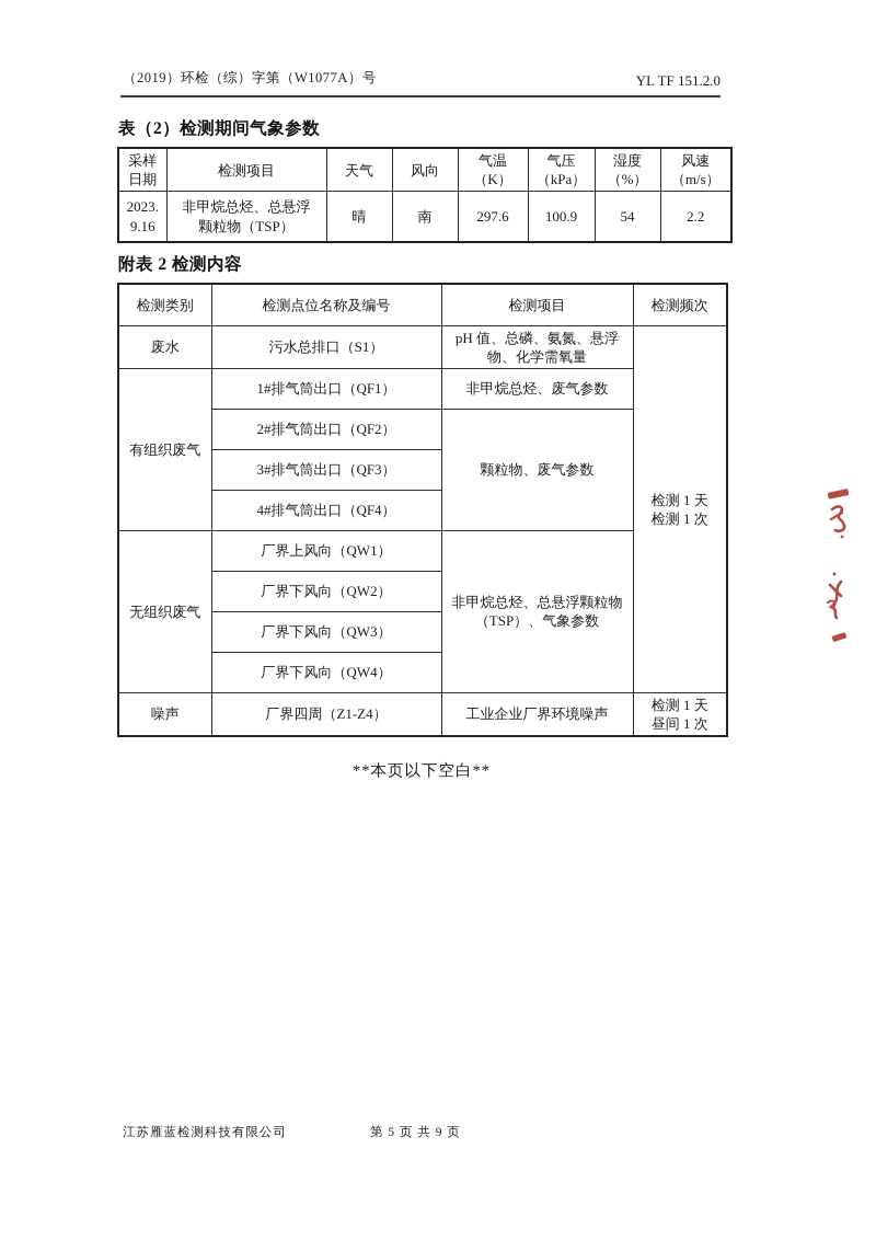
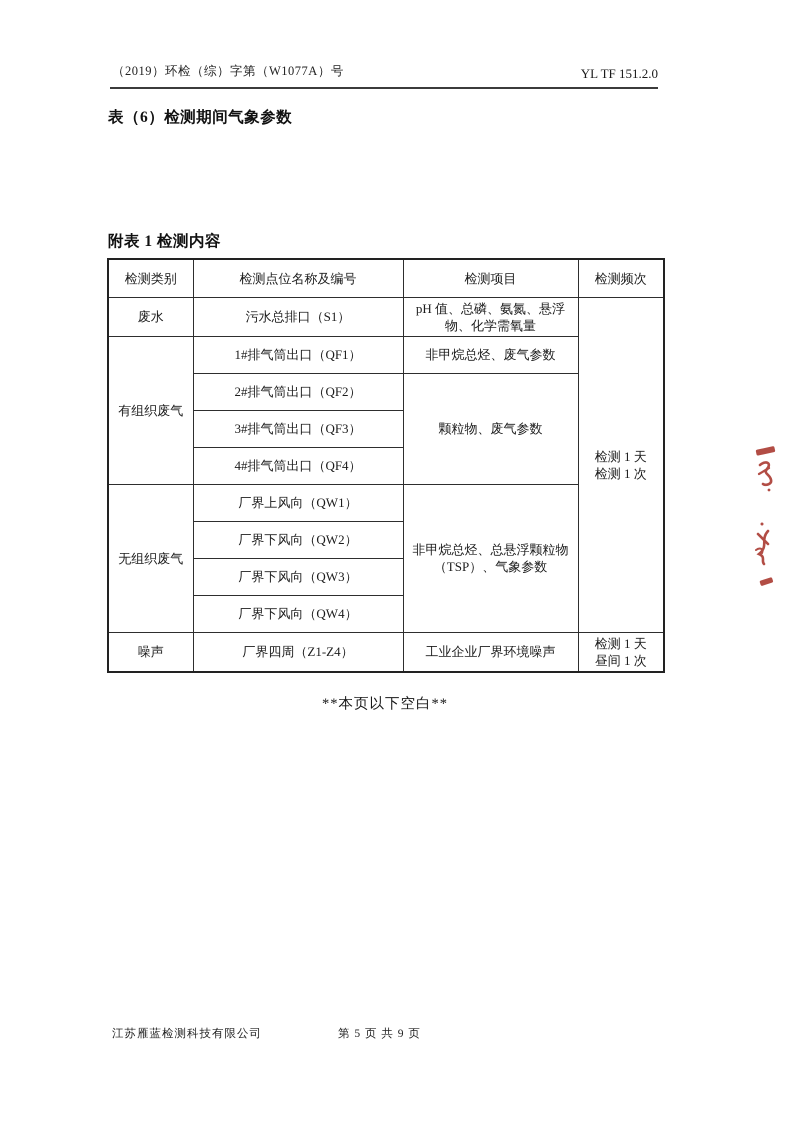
  （2019）环检（综）字第（W1077A）号
  YL TF 151.2.0
- 表（2）检测期间气象参数
+ 表（6）检测期间气象参数
- 采样 日期	检测项目	天气	风向	气温 （K）	气压 （kPa）	湿度 （%）	风速 （m/s）
- 2023. 9.16	非甲烷总烃、总悬浮 颗粒物（TSP）	晴	南	297.6	100.9	54	2.2
- 附表 2 检测内容
+ 附表 1 检测内容
  检测类别	检测点位名称及编号	检测项目	检测频次
  废水	污水总排口（S1）	pH 值、总磷、氨氮、悬浮物、化学需氧量	检测 1 天 检测 1 次
  有组织废气	1#排气筒出口（QF1）	非甲烷总烃、废气参数
  2#排气筒出口（QF2）	颗粒物、废气参数
  3#排气筒出口（QF3）
  4#排气筒出口（QF4）
  无组织废气	厂界上风向（QW1）	非甲烷总烃、总悬浮颗粒物（TSP）、气象参数
  厂界下风向（QW2）
  厂界下风向（QW3）
  厂界下风向（QW4）
  噪声	厂界四周（Z1-Z4）	工业企业厂界环境噪声	检测 1 天 昼间 1 次
  **本页以下空白**
  江苏雁蓝检测科技有限公司
  第 5 页 共 9 页
